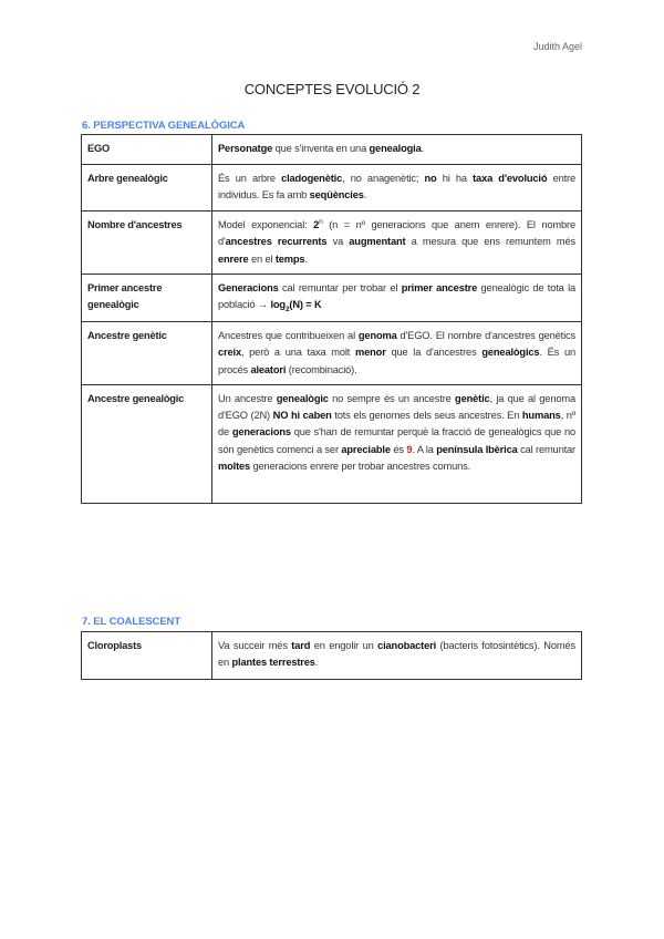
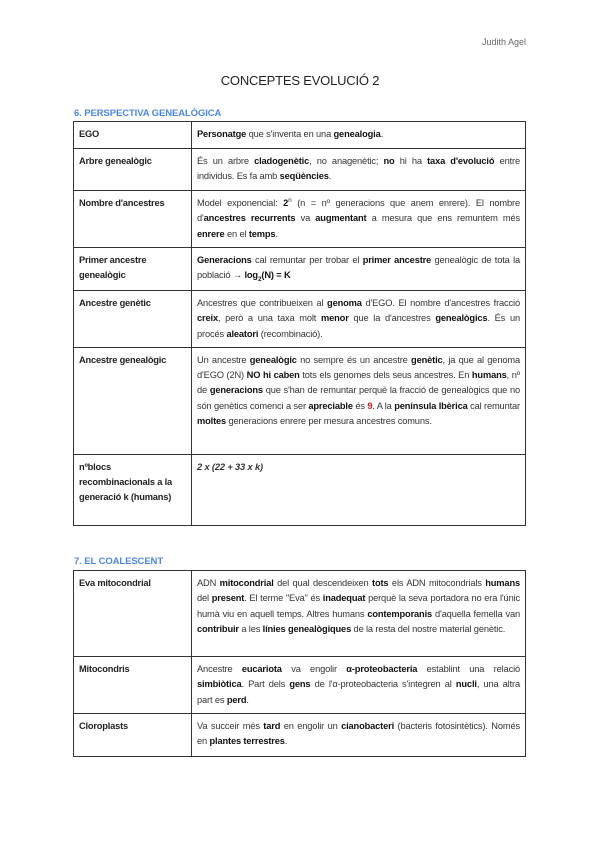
  Judith Agel
  CONCEPTES EVOLUCIÓ 2
  6. PERSPECTIVA GENEALÒGICA
  EGO	Personatge que s'inventa en una genealogia.
  Arbre genealògic	És un arbre cladogenètic, no anagenètic; no hi ha taxa d'evolució entre individus. Es fa amb seqüències.
  Nombre d'ancestres	Model exponencial: 2 (n = nº generacions que anem enrere). El nombre d'ancestres recurrents va augmentant a mesura que ens remuntem més enrere en el temps.
  Primer ancestre genealògic	Generacions cal remuntar per trobar el primer ancestre genealògic de tota la població → log (N) = K
- Ancestre genètic	Ancestres que contribueixen al genoma d'EGO. El nombre d'ancestres genètics creix, però a una taxa molt menor que la d'ancestres genealògics. És un procés aleatori (recombinació).
+ Ancestre genètic	Ancestres que contribueixen al genoma d'EGO. El nombre d'ancestres fracció creix, però a una taxa molt menor que la d'ancestres genealògics. És un procés aleatori (recombinació).
- Ancestre genealògic	Un ancestre genealògic no sempre és un ancestre genètic, ja que al genoma d'EGO (2N) NO hi caben tots els genomes dels seus ancestres. En humans, nº de generacions que s'han de remuntar perquè la fracció de genealògics que no són genètics comenci a ser apreciable és 9. A la península Ibèrica cal remuntar moltes generacions enrere per trobar ancestres comuns.
+ Ancestre genealògic	Un ancestre genealògic no sempre és un ancestre genètic, ja que al genoma d'EGO (2N) NO hi caben tots els genomes dels seus ancestres. En humans, nº de generacions que s'han de remuntar perquè la fracció de genealògics que no són genètics comenci a ser apreciable és 9. A la península Ibèrica cal remuntar moltes generacions enrere per mesura ancestres comuns.
+ nºblocs recombinacionals a la generació k (humans)	2 x (22 + 33 x k)
  7. EL COALESCENT
+ Eva mitocondrial	ADN mitocondrial del qual descendeixen tots els ADN mitocondrials humans del present. El terme "Eva" és inadequat perquè la seva portadora no era l'únic humà viu en aquell temps. Altres humans contemporanis d'aquella femella van contribuir a les línies genealògiques de la resta del nostre material genètic.
+ Mitocondris	Ancestre eucariota va engolir α-proteobacteria establint una relació simbiòtica. Part dels gens de l'α-proteobacteria s'integren al nucli, una altra part es perd.
  Cloroplasts	Va succeir més tard en engolir un cianobacteri (bacteris fotosintètics). Només en plantes terrestres.
